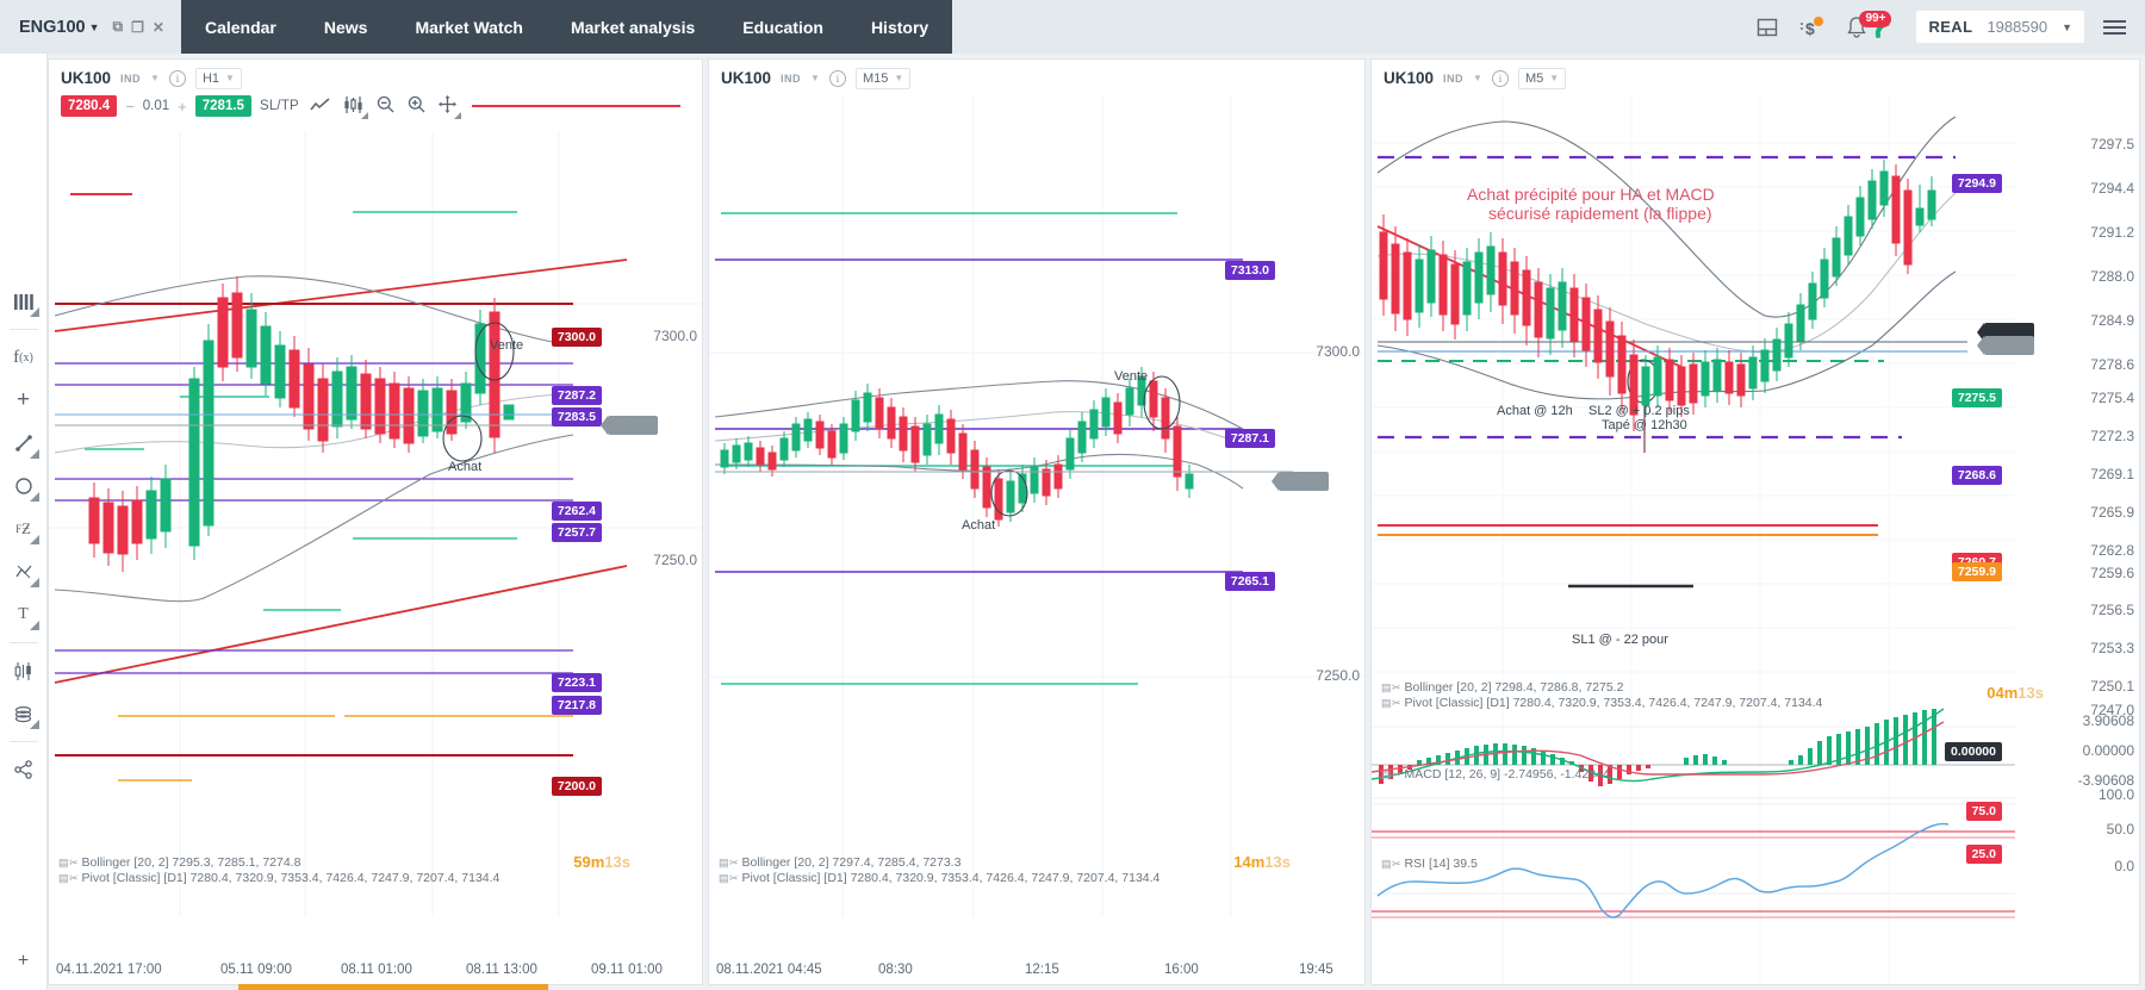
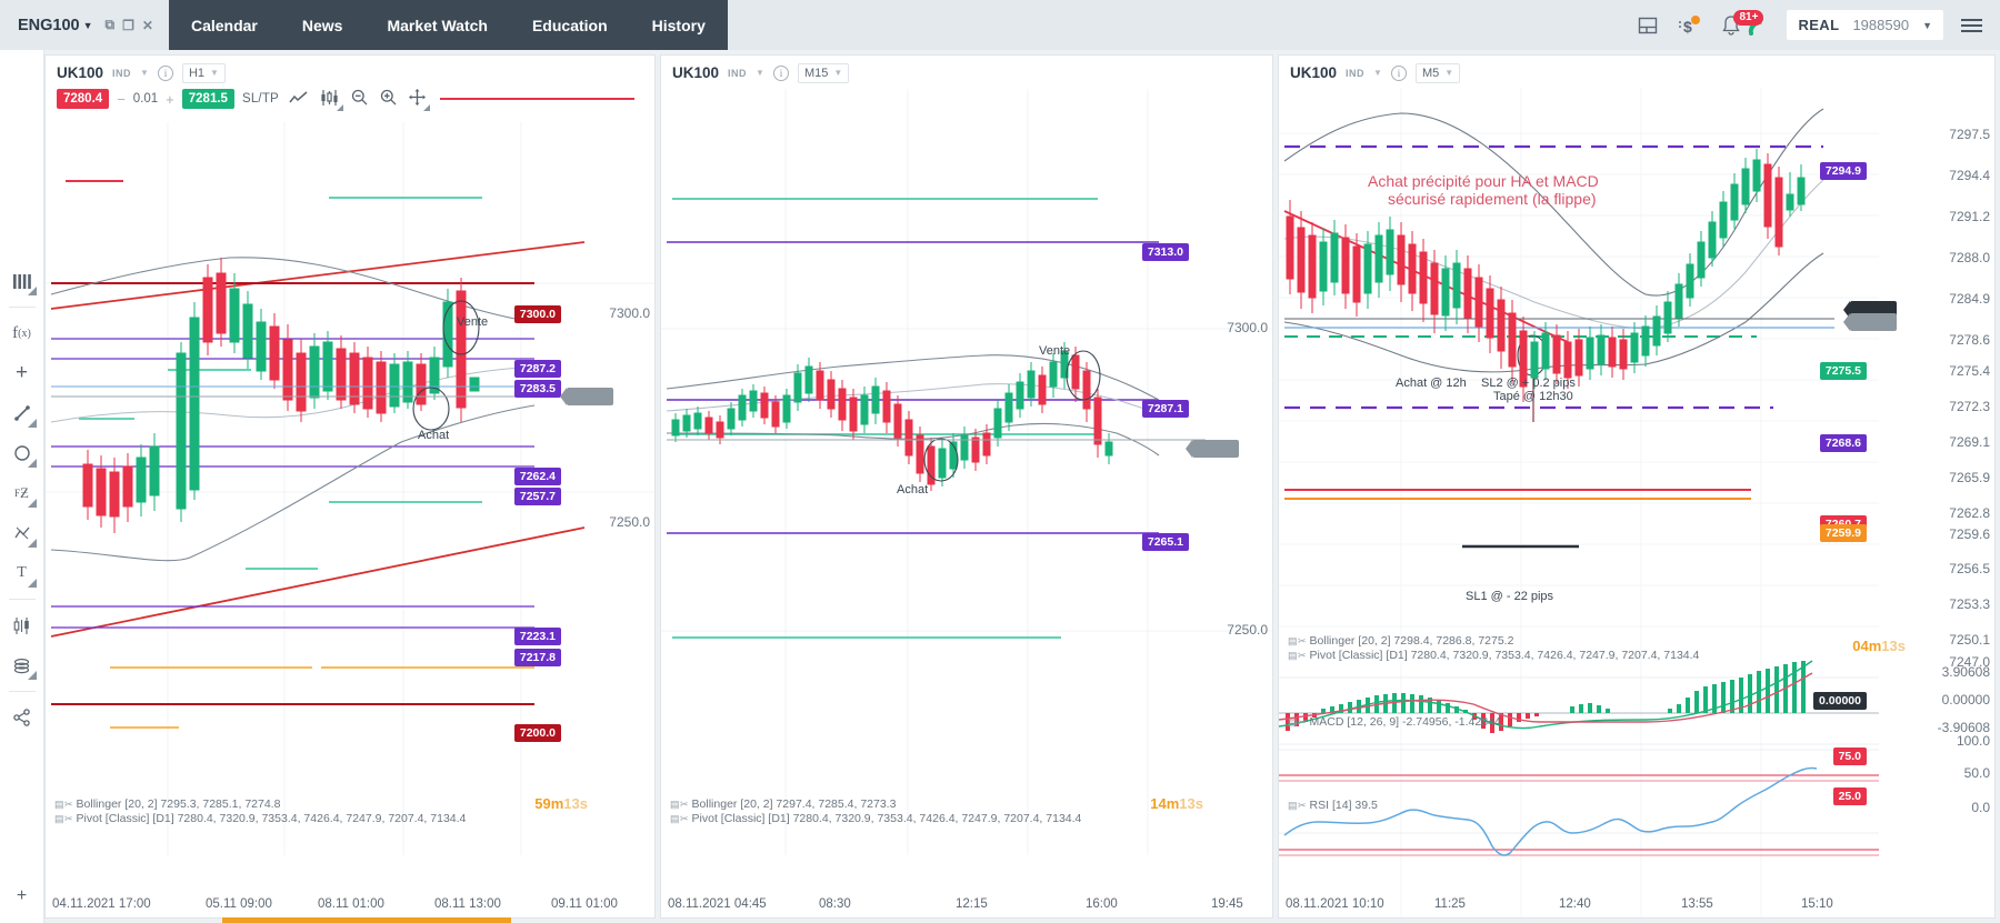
  ENG100
  ▼
  ⧉
  ❐
  ✕
  Calendar
  News
  Market Watch
- Market analysis
  Education
  History
  $
- 99+
+ 81+
  REAL
  1988590
  ▼
  f
  (x)
  +
  F
  Ƶ
  T
  +
  UK100
  IND
  ▼
  i
  H1
  ▼
  7280.4
  −
  0.01
  +
  7281.5
  SL/TP
  7300.0
  7287.2
  7283.5
  7262.4
  7257.7
  7223.1
  7217.8
  7200.0
  Vente
  Achat
  7300.0
  7250.0
  ▤ ✂
  Bollinger [20, 2] 7295.3, 7285.1, 7274.8
  ▤ ✂
  Pivot [Classic] [D1] 7280.4, 7320.9, 7353.4, 7426.4, 7247.9, 7207.4, 7134.4
  59m13s
  04.11.2021 17:00
  05.11 09:00
  08.11 01:00
  08.11 13:00
  09.11 01:00
  UK100
  IND
  ▼
  i
  M15
  ▼
  7313.0
  7287.1
  7265.1
  Vente
  Achat
  7300.0
  7250.0
  ▤ ✂
  Bollinger [20, 2] 7297.4, 7285.4, 7273.3
  ▤ ✂
  Pivot [Classic] [D1] 7280.4, 7320.9, 7353.4, 7426.4, 7247.9, 7207.4, 7134.4
  14m13s
  08.11.2021 04:45
  08:30
  12:15
  16:00
  19:45
  UK100
  IND
  ▼
  i
  M5
  ▼
  7294.9
  7281.5
  7275.5
  7268.6
  7259.9
  0.00000
  75.0
  25.0
  Achat précipité pour HA et MACD
  sécurisé rapidement (la flippe)
  Achat @ 12h
  SL2 @ + 0.2 pips
  Tapé @ 12h30
- SL1 @ - 22 pour
+ SL1 @ - 22 pips
  7297.5
  7294.4
  7291.2
  7288.0
  7284.9
  7278.6
  7275.4
  7272.3
  7269.1
  7265.9
  7262.8
  7259.6
  7256.5
  7253.3
  7250.1
  7247.0
  3.90608
  0.00000
  -3.90608
  100.0
  50.0
  0.0
  ▤ ✂
  Bollinger [20, 2] 7298.4, 7286.8, 7275.2
  ▤ ✂
  Pivot [Classic] [D1] 7280.4, 7320.9, 7353.4, 7426.4, 7247.9, 7207.4, 7134.4
  ▤ ✂
  MACD [12, 26, 9] -2.74956, -1.42844
  ▤ ✂
  RSI [14] 39.5
  04m13s
+ 08.11.2021 10:10
+ 11:25
+ 12:40
+ 13:55
+ 15:10
